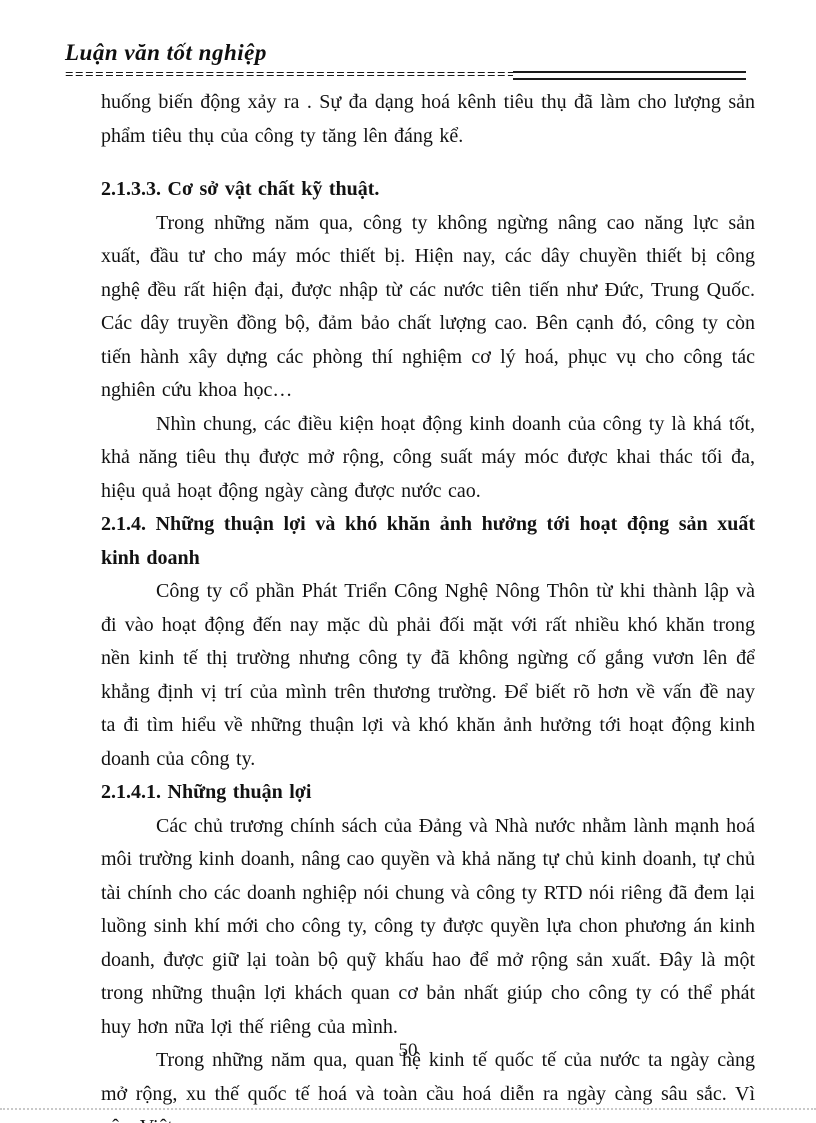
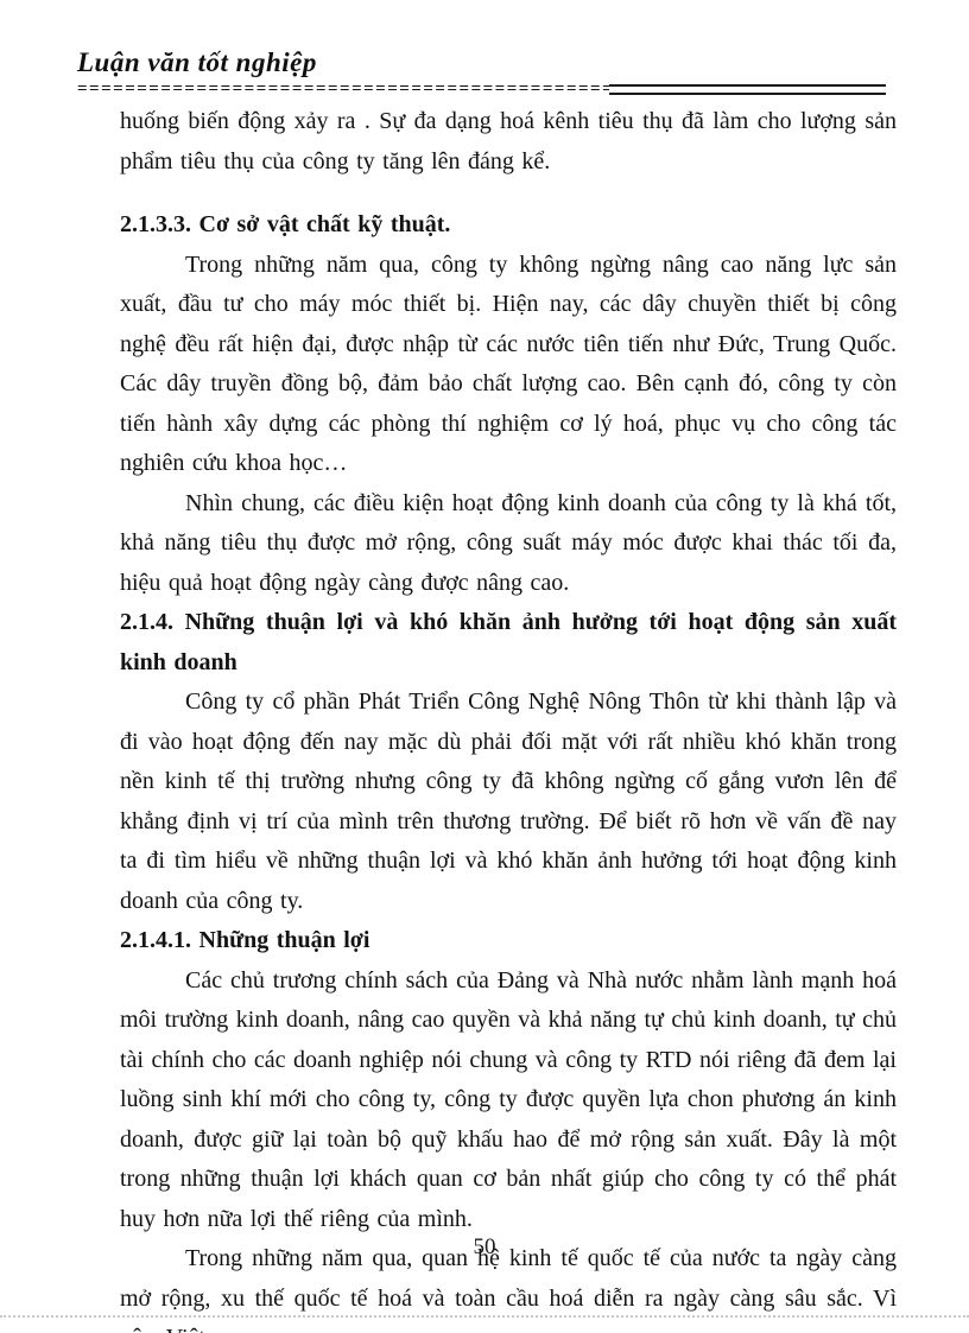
  Luận văn tốt nghiệp
  =============================================
  huống biến động xảy ra . Sự đa dạng hoá kênh tiêu thụ đã làm cho lượng sản phẩm tiêu thụ của công ty tăng lên đáng kể.
  2.1.3.3. Cơ sở vật chất kỹ thuật.
  Trong những năm qua, công ty không ngừng nâng cao năng lực sản xuất, đầu tư cho máy móc thiết bị. Hiện nay, các dây chuyền thiết bị công nghệ đều rất hiện đại, được nhập từ các nước tiên tiến như Đức, Trung Quốc. Các dây truyền đồng bộ, đảm bảo chất lượng cao. Bên cạnh đó, công ty còn tiến hành xây dựng các phòng thí nghiệm cơ lý hoá, phục vụ cho công tác nghiên cứu khoa học…
- Nhìn chung, các điều kiện hoạt động kinh doanh của công ty là khá tốt, khả năng tiêu thụ được mở rộng, công suất máy móc được khai thác tối đa, hiệu quả hoạt động ngày càng được nước cao.
+ Nhìn chung, các điều kiện hoạt động kinh doanh của công ty là khá tốt, khả năng tiêu thụ được mở rộng, công suất máy móc được khai thác tối đa, hiệu quả hoạt động ngày càng được nâng cao.
  2.1.4. Những thuận lợi và khó khăn ảnh hưởng tới hoạt động sản xuất kinh doanh
  Công ty cổ phần Phát Triển Công Nghệ Nông Thôn từ khi thành lập và đi vào hoạt động đến nay mặc dù phải đối mặt với rất nhiều khó khăn trong nền kinh tế thị trường nhưng công ty đã không ngừng cố gắng vươn lên để khẳng định vị trí của mình trên thương trường. Để biết rõ hơn về vấn đề nay ta đi tìm hiểu về những thuận lợi và khó khăn ảnh hưởng tới hoạt động kinh doanh của công ty.
  2.1.4.1. Những thuận lợi
  Các chủ trương chính sách của Đảng và Nhà nước nhằm lành mạnh hoá môi trường kinh doanh, nâng cao quyền và khả năng tự chủ kinh doanh, tự chủ tài chính cho các doanh nghiệp nói chung và công ty RTD nói riêng đã đem lại luồng sinh khí mới cho công ty, công ty được quyền lựa chon phương án kinh doanh, được giữ lại toàn bộ quỹ khấu hao để mở rộng sản xuất. Đây là một trong những thuận lợi khách quan cơ bản nhất giúp cho công ty có thể phát huy hơn nữa lợi thế riêng của mình.
  Trong những năm qua, quan hệ kinh tế quốc tế của nước ta ngày càng mở rộng, xu thế quốc tế hoá và toàn cầu hoá diễn ra ngày càng sâu sắc. Vì
  50
